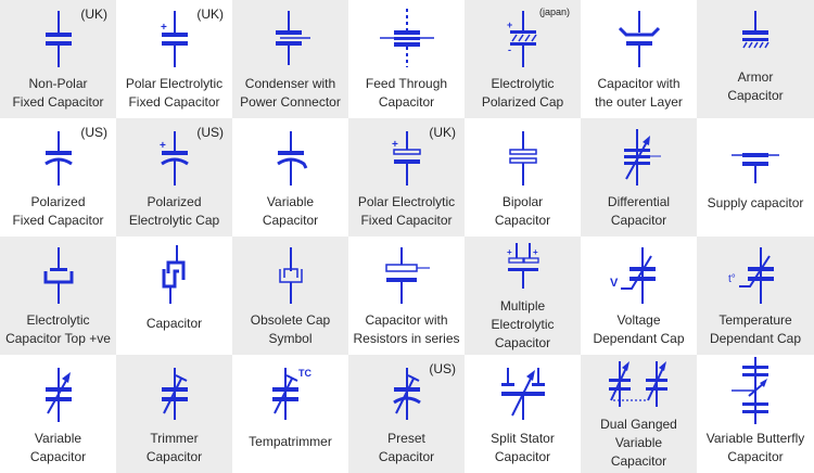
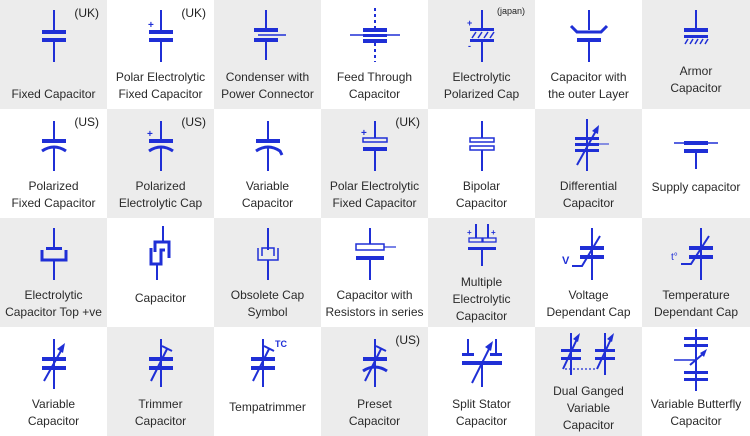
  (UK)
- Non-Polar
  Fixed Capacitor
  (UK)
  +
  Polar Electrolytic
  Fixed Capacitor
  Condenser with
  Power Connector
  Feed Through
  Capacitor
  (japan)
  +
  -
  Electrolytic
  Polarized Cap
  Capacitor with
  the outer Layer
  Armor
  Capacitor
  (US)
  Polarized
  Fixed Capacitor
  (US)
  +
  Polarized
  Electrolytic Cap
  Variable
  Capacitor
  (UK)
  +
  Polar Electrolytic
  Fixed Capacitor
  Bipolar
  Capacitor
  Differential
  Capacitor
  Supply capacitor
  Electrolytic
  Capacitor Top +ve
  Capacitor
  Obsolete Cap
  Symbol
  Capacitor with
  Resistors in series
  +
  +
  Multiple
  Electrolytic
  Capacitor
  V
  Voltage
  Dependant Cap
  t°
  Temperature
  Dependant Cap
  Variable
  Capacitor
  Trimmer
  Capacitor
  TC
  Tempatrimmer
  (US)
  Preset
  Capacitor
  Split Stator
  Capacitor
  Dual Ganged
  Variable
  Capacitor
  Variable Butterfly
  Capacitor
